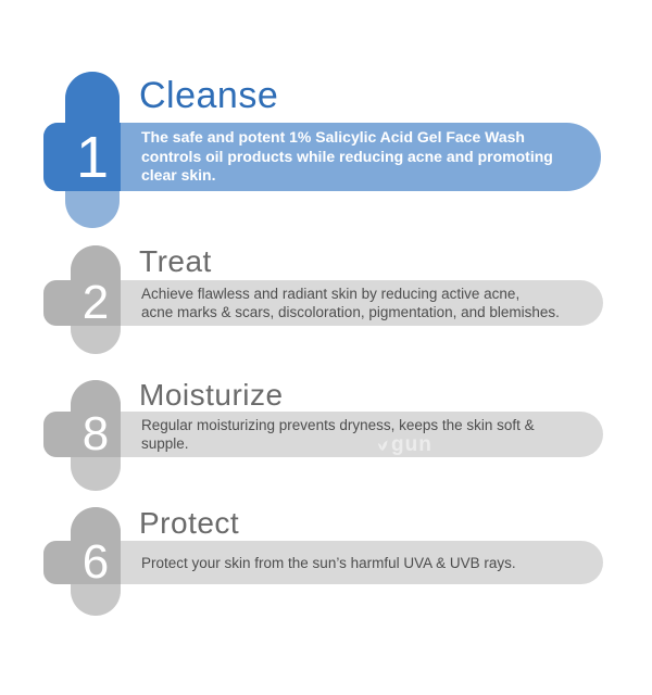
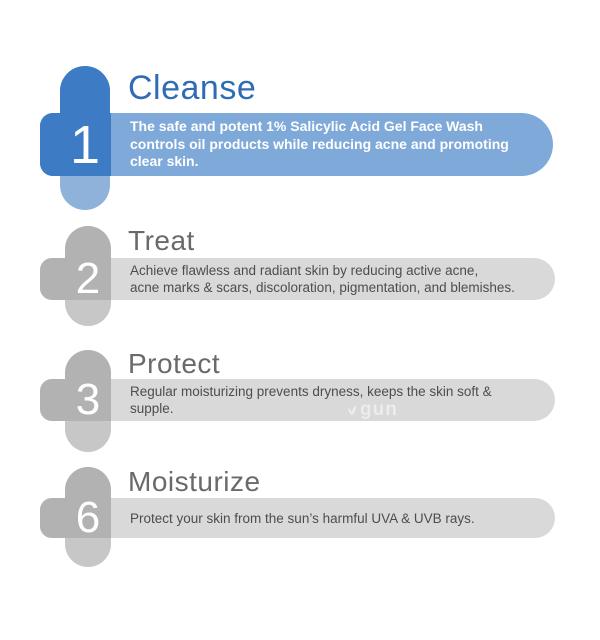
  The safe and potent 1% Salicylic Acid Gel Face Wash
  controls oil products while reducing acne and promoting
  clear skin.
  1
  Cleanse
  Achieve flawless and radiant skin by reducing active acne,
  acne marks & scars, discoloration, pigmentation, and blemishes.
  2
  Treat
  Regular moisturizing prevents dryness, keeps the skin soft &
  supple.
- 8
+ 3
- Moisturize
+ Protect
  Protect your skin from the sun’s harmful UVA & UVB rays.
  6
- Protect
+ Moisturize
